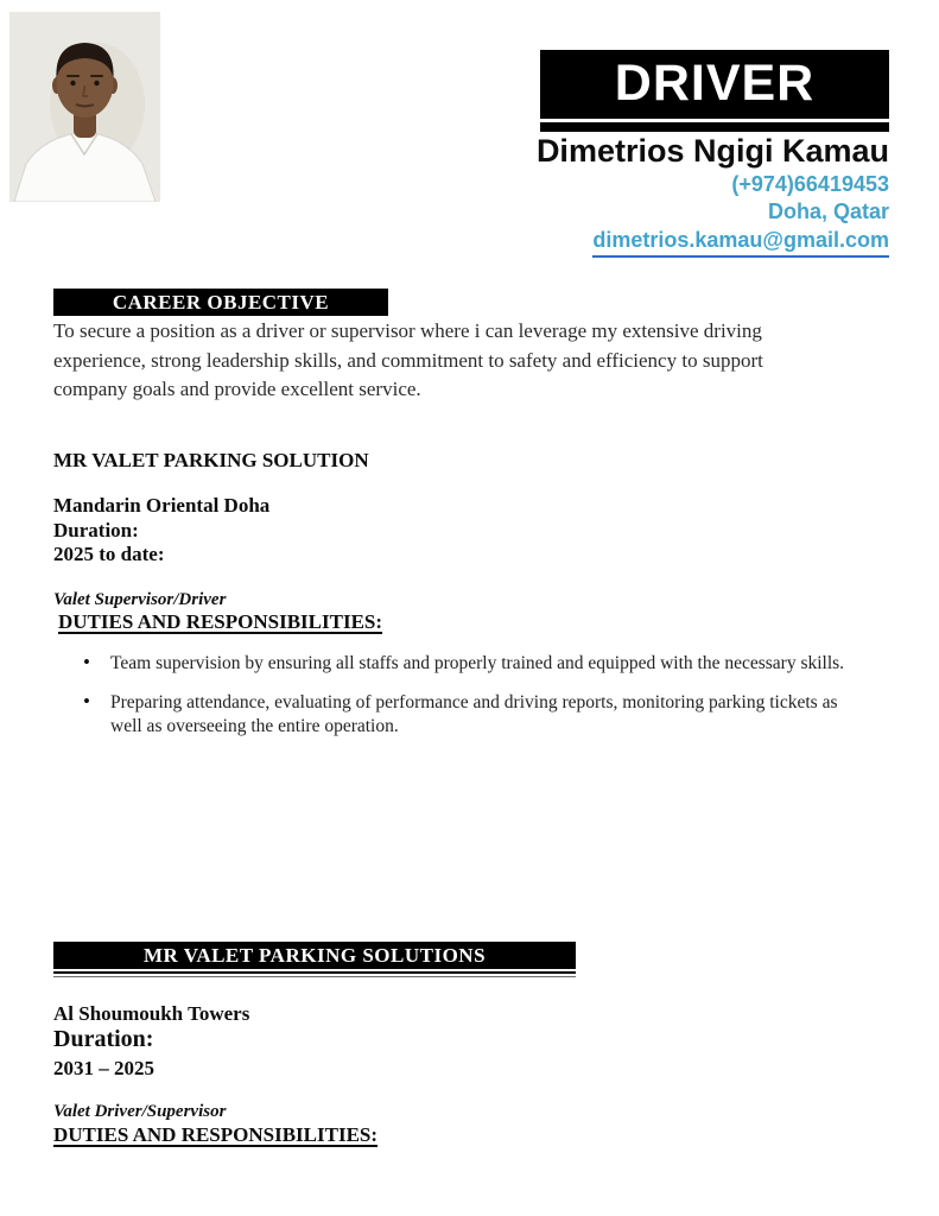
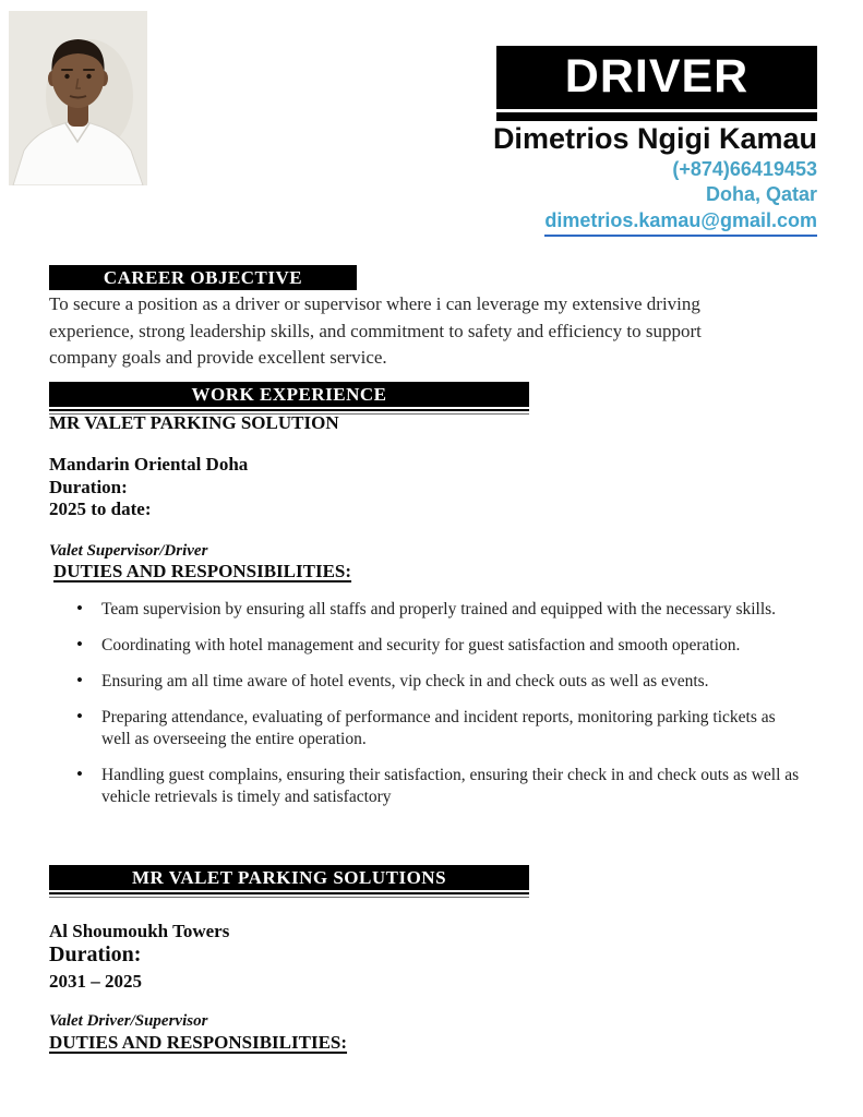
  DRIVER
  Dimetrios Ngigi Kamau
- (+974)66419453
+ (+874)66419453
  Doha, Qatar
  dimetrios.kamau@gmail.com
  CAREER OBJECTIVE
  To secure a position as a driver or supervisor where i can leverage my extensive driving experience, strong leadership skills, and commitment to safety and efficiency to support company goals and provide excellent service.
+ WORK EXPERIENCE
  MR VALET PARKING SOLUTION
  Mandarin Oriental Doha
  Duration:
  2025 to date:
  Valet Supervisor/Driver
  DUTIES AND RESPONSIBILITIES:
  Team supervision by ensuring all staffs and properly trained and equipped with the necessary skills.
+ Coordinating with hotel management and security for guest satisfaction and smooth operation.
+ Ensuring am all time aware of hotel events, vip check in and check outs as well as events.
- Preparing attendance, evaluating of performance and driving reports, monitoring parking tickets as well as overseeing the entire operation.
+ Preparing attendance, evaluating of performance and incident reports, monitoring parking tickets as well as overseeing the entire operation.
+ Handling guest complains, ensuring their satisfaction, ensuring their check in and check outs as well as vehicle retrievals is timely and satisfactory
  MR VALET PARKING SOLUTIONS
  Al Shoumoukh Towers
  Duration:
  2031 – 2025
  Valet Driver/Supervisor
  DUTIES AND RESPONSIBILITIES:
